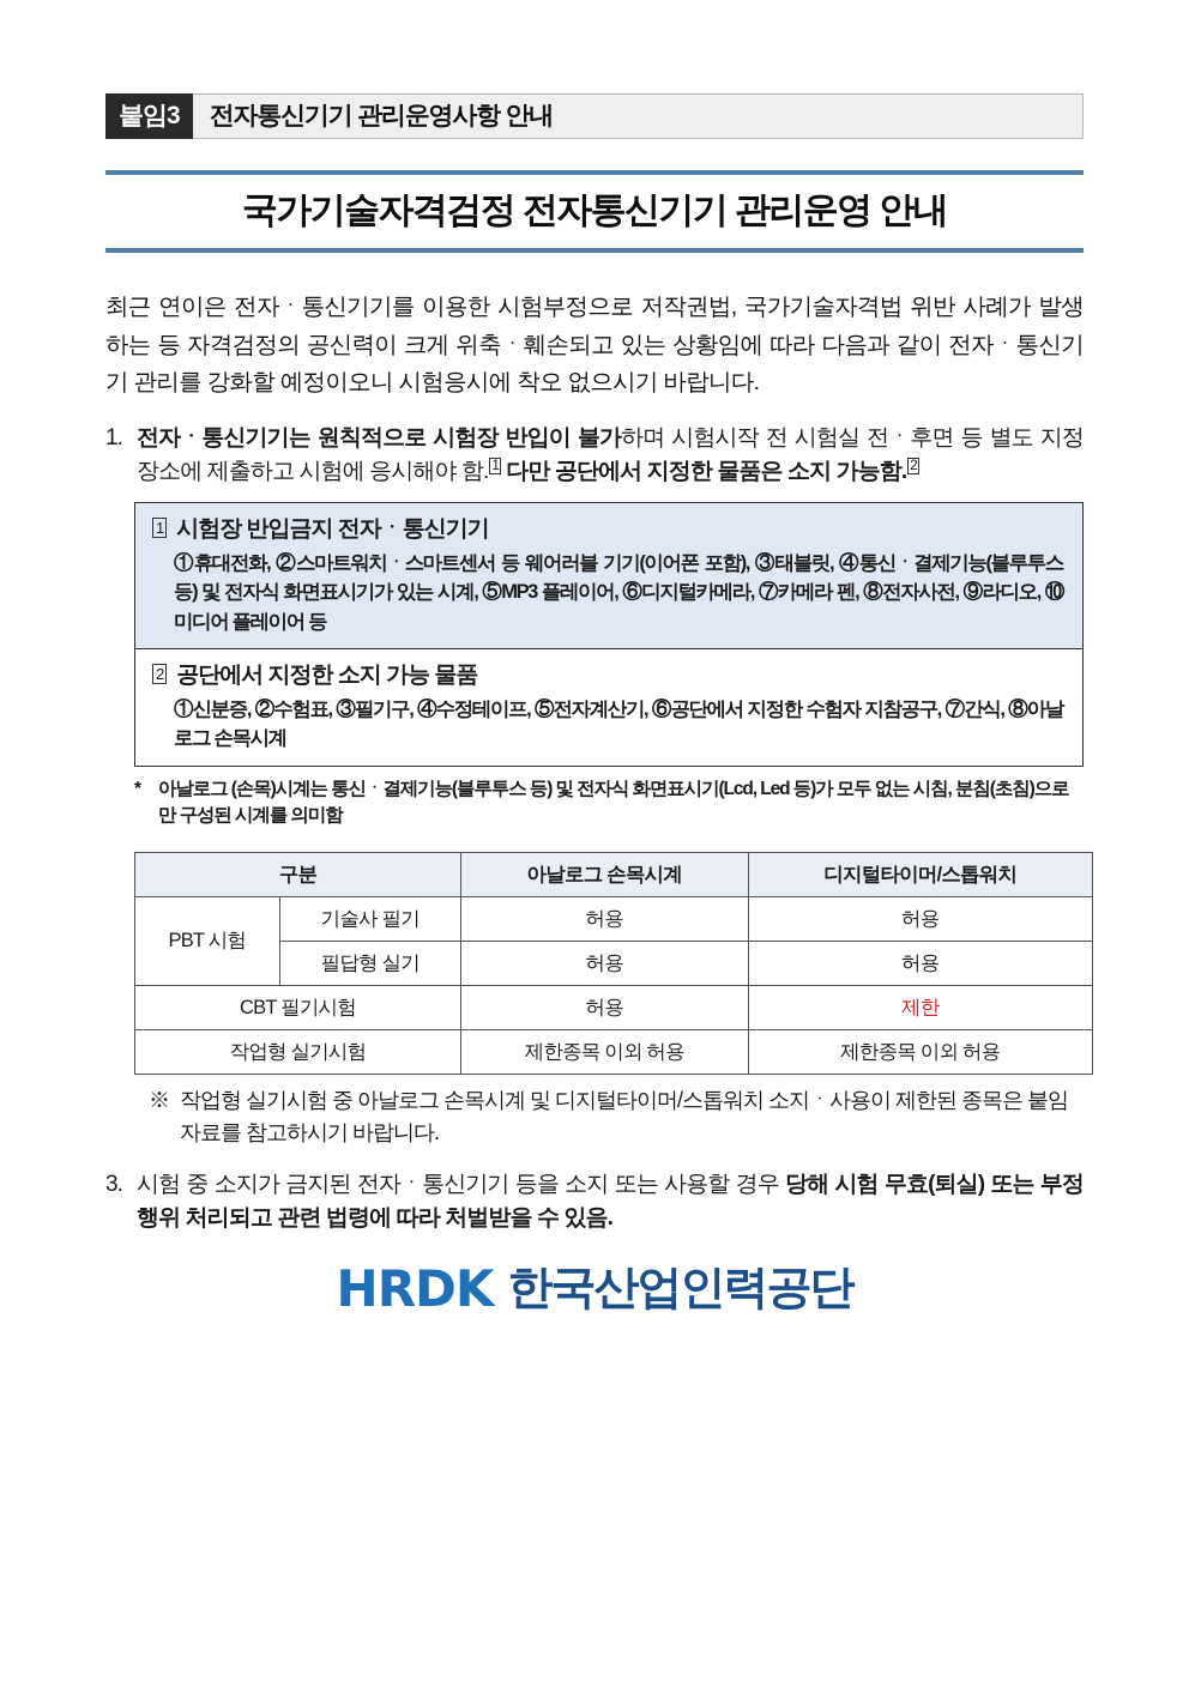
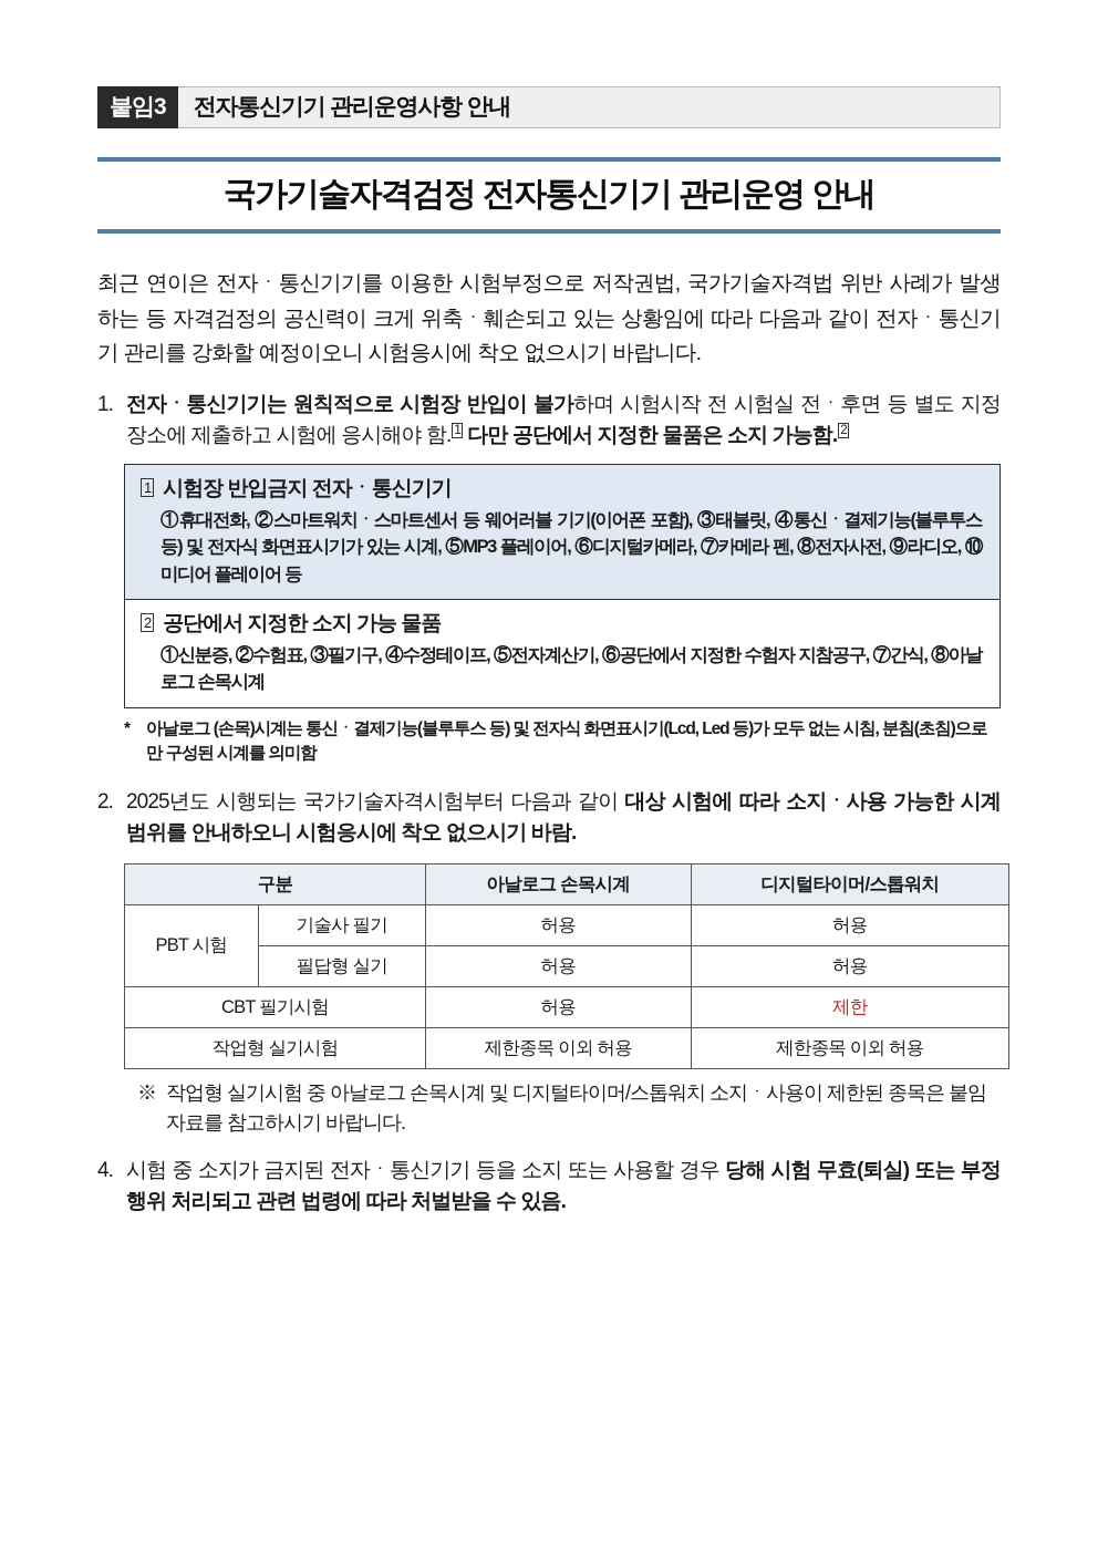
  붙임3
  전자통신기기 관리운영사항 안내
  국가기술자격검정 전자통신기기 관리운영 안내
  최근 연이은 전자ㆍ통신기기를 이용한 시험부정으로 저작권법, 국가기술자격법 위반 사례가 발생하는 등 자격검정의 공신력이 크게 위축ㆍ훼손되고 있는 상황임에 따라 다음과 같이 전자ㆍ통신기기 관리를 강화할 예정이오니 시험응시에 착오 없으시기 바랍니다.
  1.
  전자ㆍ통신기기는 원칙적으로 시험장 반입이 불가하며 시험시작 전 시험실 전ㆍ후면 등 별도 지정 장소에 제출하고 시험에 응시해야 함. 1 다만 공단에서 지정한 물품은 소지 가능함. 2
  1
  시험장 반입금지 전자ㆍ통신기기
  ①휴대전화, ②스마트워치ㆍ스마트센서 등 웨어러블 기기(이어폰 포함), ③태블릿, ④통신ㆍ결제기능(블루투스 등) 및 전자식 화면표시기가 있는 시계, ⑤MP3 플레이어, ⑥디지털카메라, ⑦카메라 펜, ⑧전자사전, ⑨라디오, ⑩미디어 플레이어 등
  2
  공단에서 지정한 소지 가능 물품
  ①신분증, ②수험표, ③필기구, ④수정테이프, ⑤전자계산기, ⑥공단에서 지정한 수험자 지참공구, ⑦간식, ⑧아날로그 손목시계
  *
  아날로그 (손목)시계는 통신ㆍ결제기능(블루투스 등) 및 전자식 화면표시기(Lcd, Led 등)가 모두 없는 시침, 분침(초침)으로만 구성된 시계를 의미함
+ 2.
+ 2025년도 시행되는 국가기술자격시험부터 다음과 같이 대상 시험에 따라 소지ㆍ사용 가능한 시계 범위를 안내하오니 시험응시에 착오 없으시기 바람.
  구분	아날로그 손목시계	디지털타이머/스톱워치
  PBT 시험	기술사 필기	허용	허용
  필답형 실기	허용	허용
  CBT 필기시험	허용	제한
  작업형 실기시험	제한종목 이외 허용	제한종목 이외 허용
  ※
  작업형 실기시험 중 아날로그 손목시계 및 디지털타이머/스톱워치 소지ㆍ사용이 제한된 종목은 붙임 자료를 참고하시기 바랍니다.
- 3.
+ 4.
  시험 중 소지가 금지된 전자ㆍ통신기기 등을 소지 또는 사용할 경우 당해 시험 무효(퇴실) 또는 부정행위 처리되고 관련 법령에 따라 처벌받을 수 있음.
- HRDK
- 한국산업인력공단
